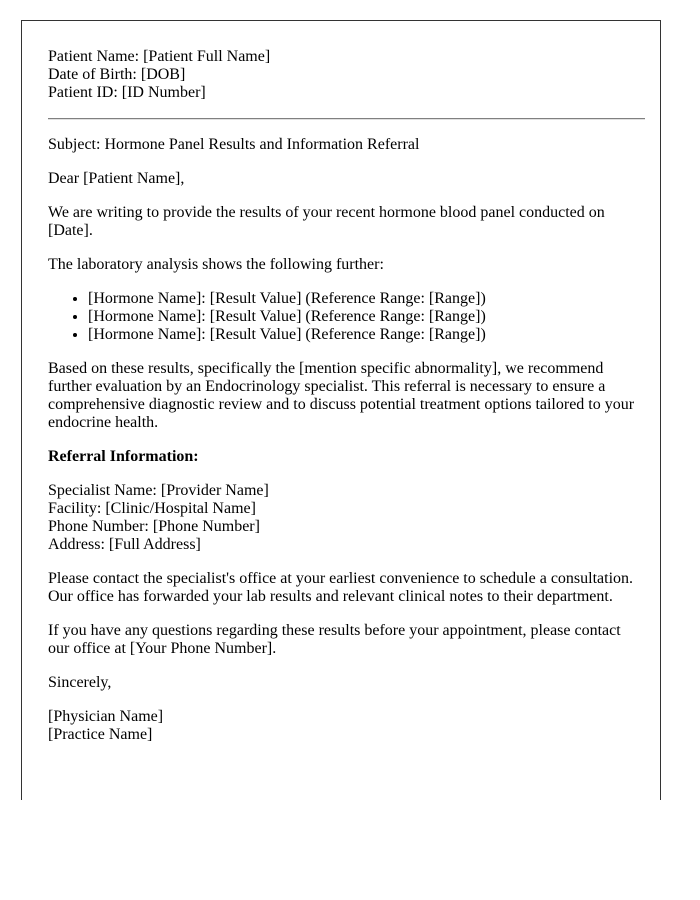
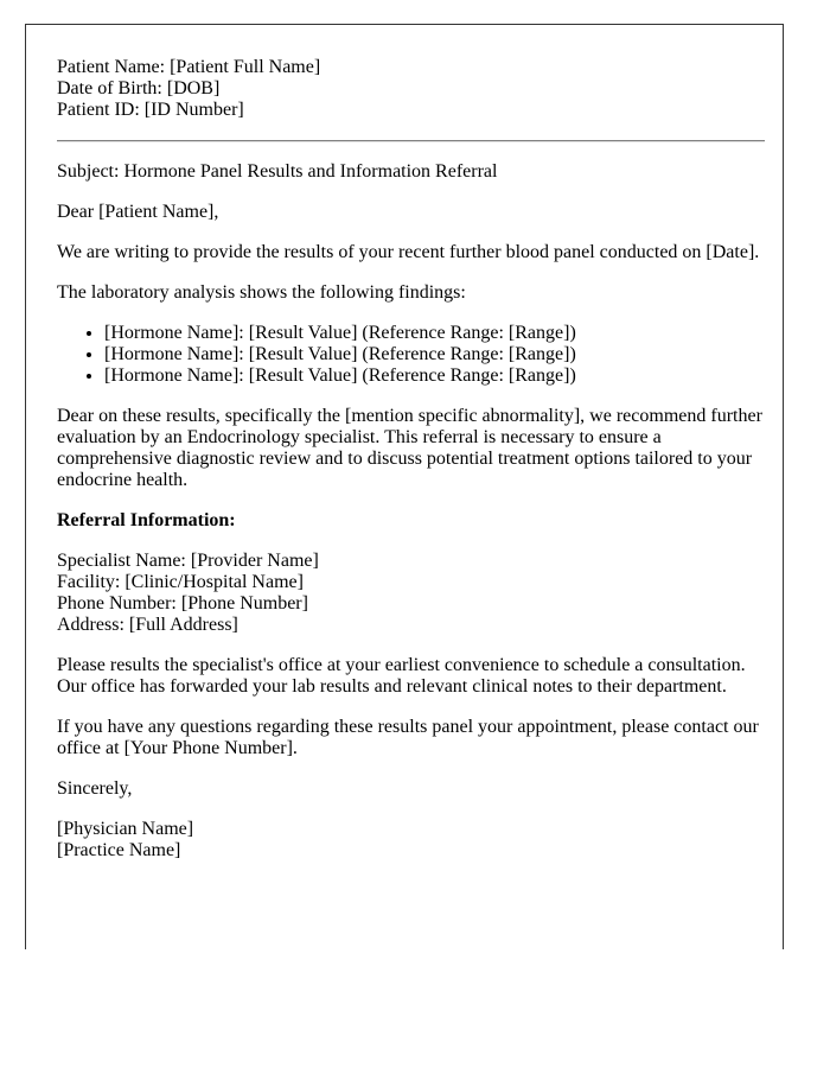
  Patient Name: [Patient Full Name]
  Date of Birth: [DOB]
  Patient ID: [ID Number]
  Subject: Hormone Panel Results and Information Referral
  Dear [Patient Name],
- We are writing to provide the results of your recent hormone blood panel conducted on [Date].
+ We are writing to provide the results of your recent further blood panel conducted on [Date].
- The laboratory analysis shows the following further:
+ The laboratory analysis shows the following findings:
  [Hormone Name]: [Result Value] (Reference Range: [Range])
  [Hormone Name]: [Result Value] (Reference Range: [Range])
  [Hormone Name]: [Result Value] (Reference Range: [Range])
- Based on these results, specifically the [mention specific abnormality], we recommend further evaluation by an Endocrinology specialist. This referral is necessary to ensure a comprehensive diagnostic review and to discuss potential treatment options tailored to your endocrine health.
+ Dear on these results, specifically the [mention specific abnormality], we recommend further evaluation by an Endocrinology specialist. This referral is necessary to ensure a comprehensive diagnostic review and to discuss potential treatment options tailored to your endocrine health.
  Referral Information:
  Specialist Name: [Provider Name]
  Facility: [Clinic/Hospital Name]
  Phone Number: [Phone Number]
  Address: [Full Address]
- Please contact the specialist's office at your earliest convenience to schedule a consultation. Our office has forwarded your lab results and relevant clinical notes to their department.
+ Please results the specialist's office at your earliest convenience to schedule a consultation. Our office has forwarded your lab results and relevant clinical notes to their department.
- If you have any questions regarding these results before your appointment, please contact our office at [Your Phone Number].
+ If you have any questions regarding these results panel your appointment, please contact our office at [Your Phone Number].
  Sincerely,
  [Physician Name]
  [Practice Name]
